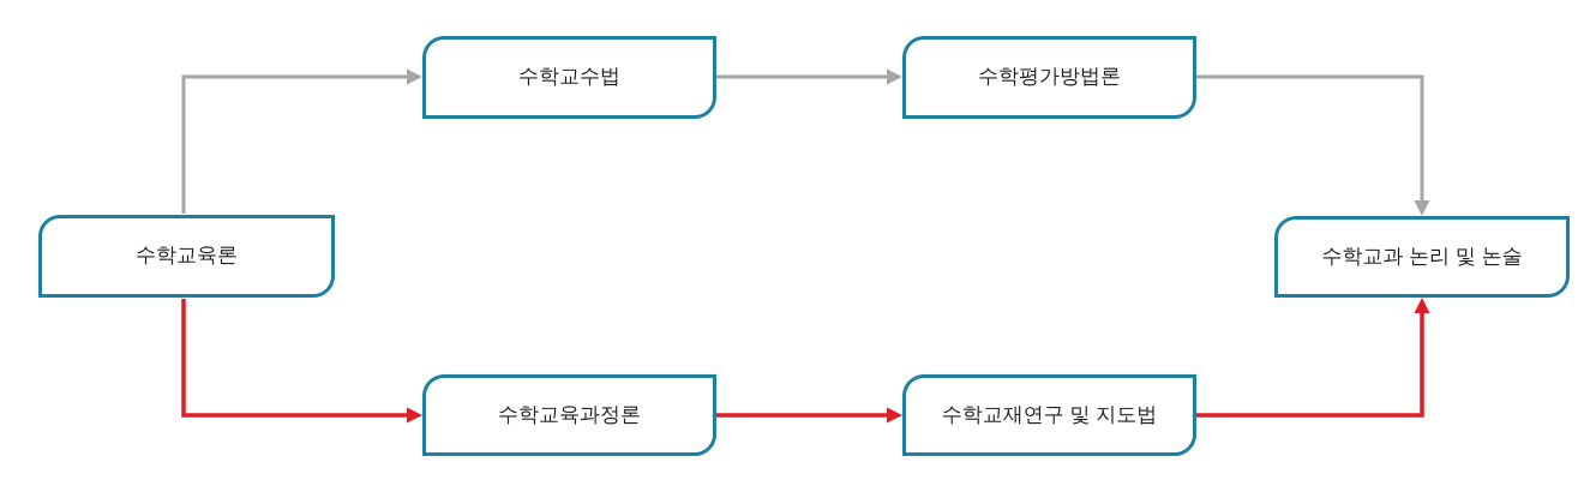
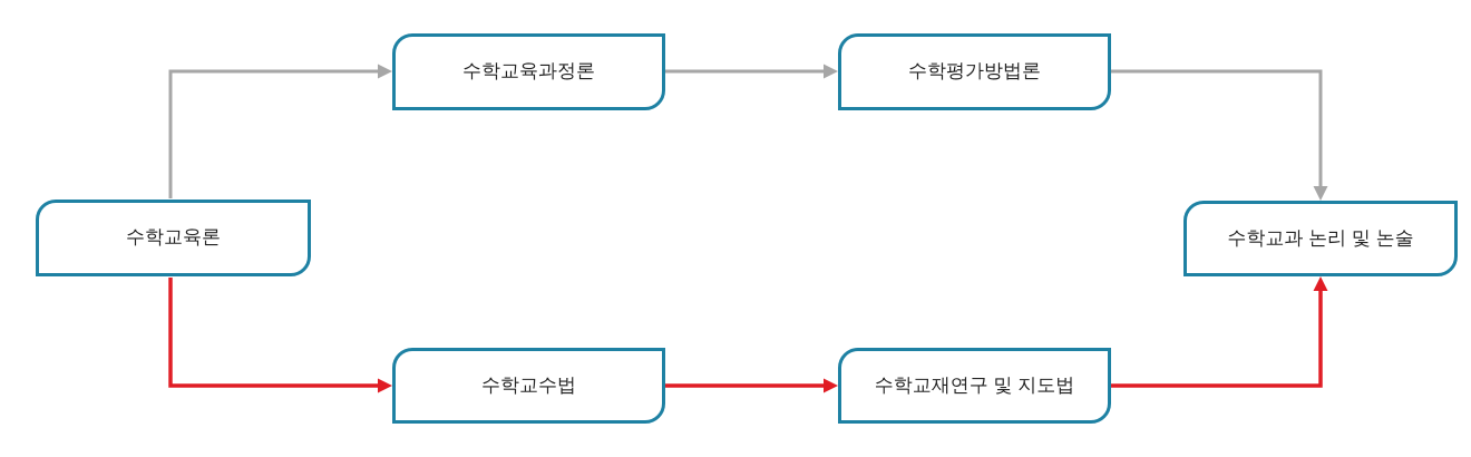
  수학교육론
- 수학교수법
+ 수학교육과정론
  수학평가방법론
- 수학교육과정론
+ 수학교수법
  수학교재연구 및 지도법
  수학교과 논리 및 논술
